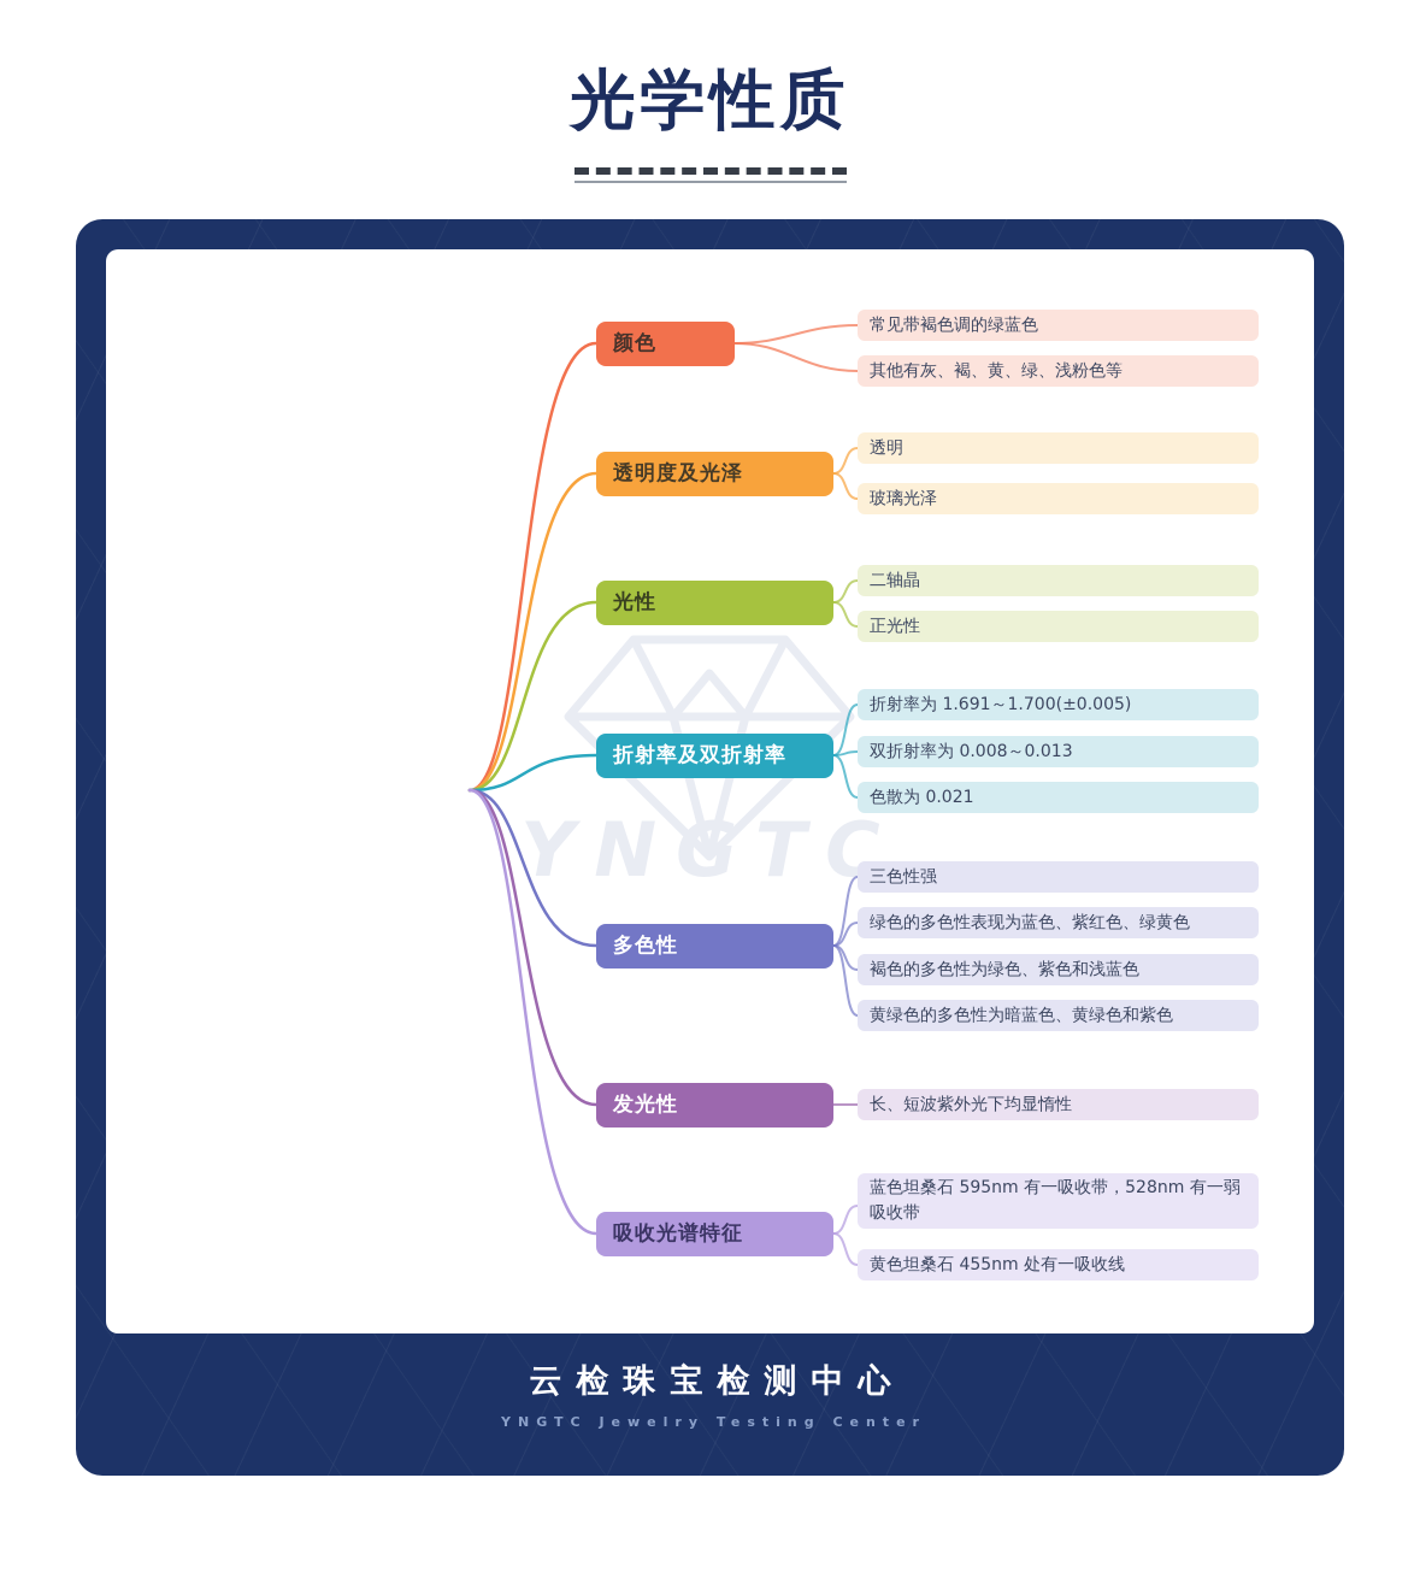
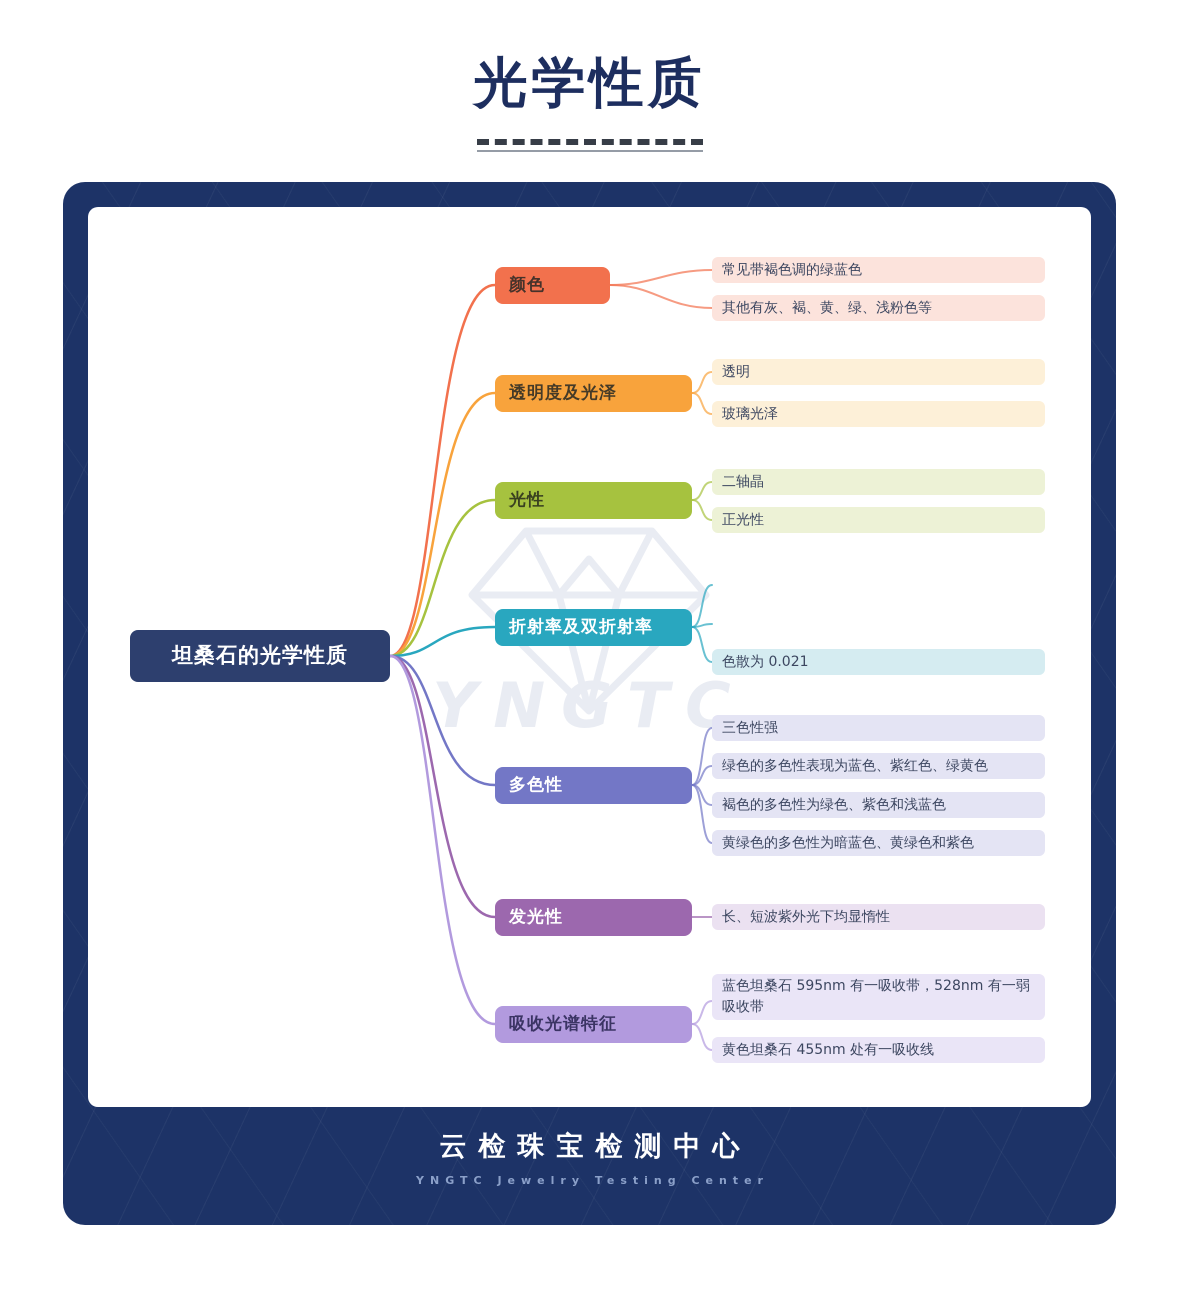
  光学性质
  YNGTC
+ 坦桑石的光学性质
  颜色
  透明度及光泽
  光性
  折射率及双折射率
  多色性
  发光性
  吸收光谱特征
  常见带褐色调的绿蓝色
  其他有灰、褐、黄、绿、浅粉色等
  透明
  玻璃光泽
  二轴晶
  正光性
- 折射率为 1.691～1.700(±0.005)
- 双折射率为 0.008～0.013
  色散为 0.021
  三色性强
  绿色的多色性表现为蓝色、紫红色、绿黄色
  褐色的多色性为绿色、紫色和浅蓝色
  黄绿色的多色性为暗蓝色、黄绿色和紫色
  长、短波紫外光下均显惰性
  蓝色坦桑石 595nm 有一吸收带，528nm 有一弱吸收带
  黄色坦桑石 455nm 处有一吸收线
  云检珠宝检测中心
  YNGTC Jewelry Testing Center
